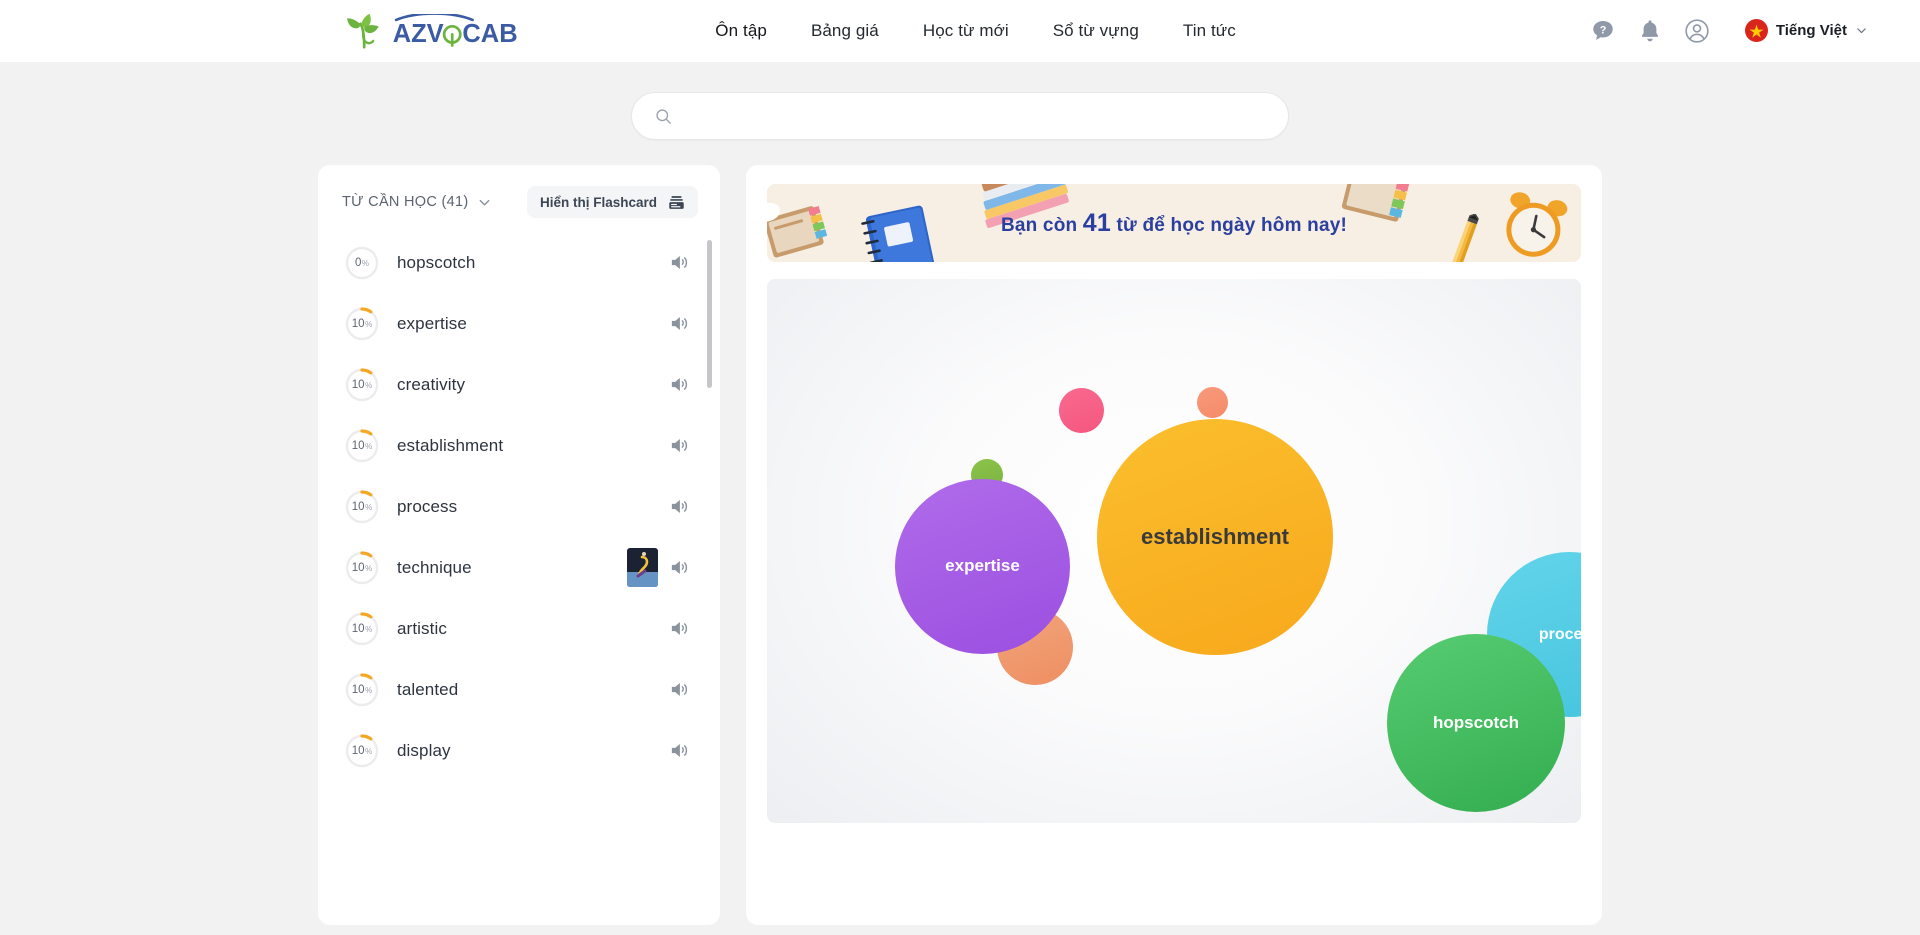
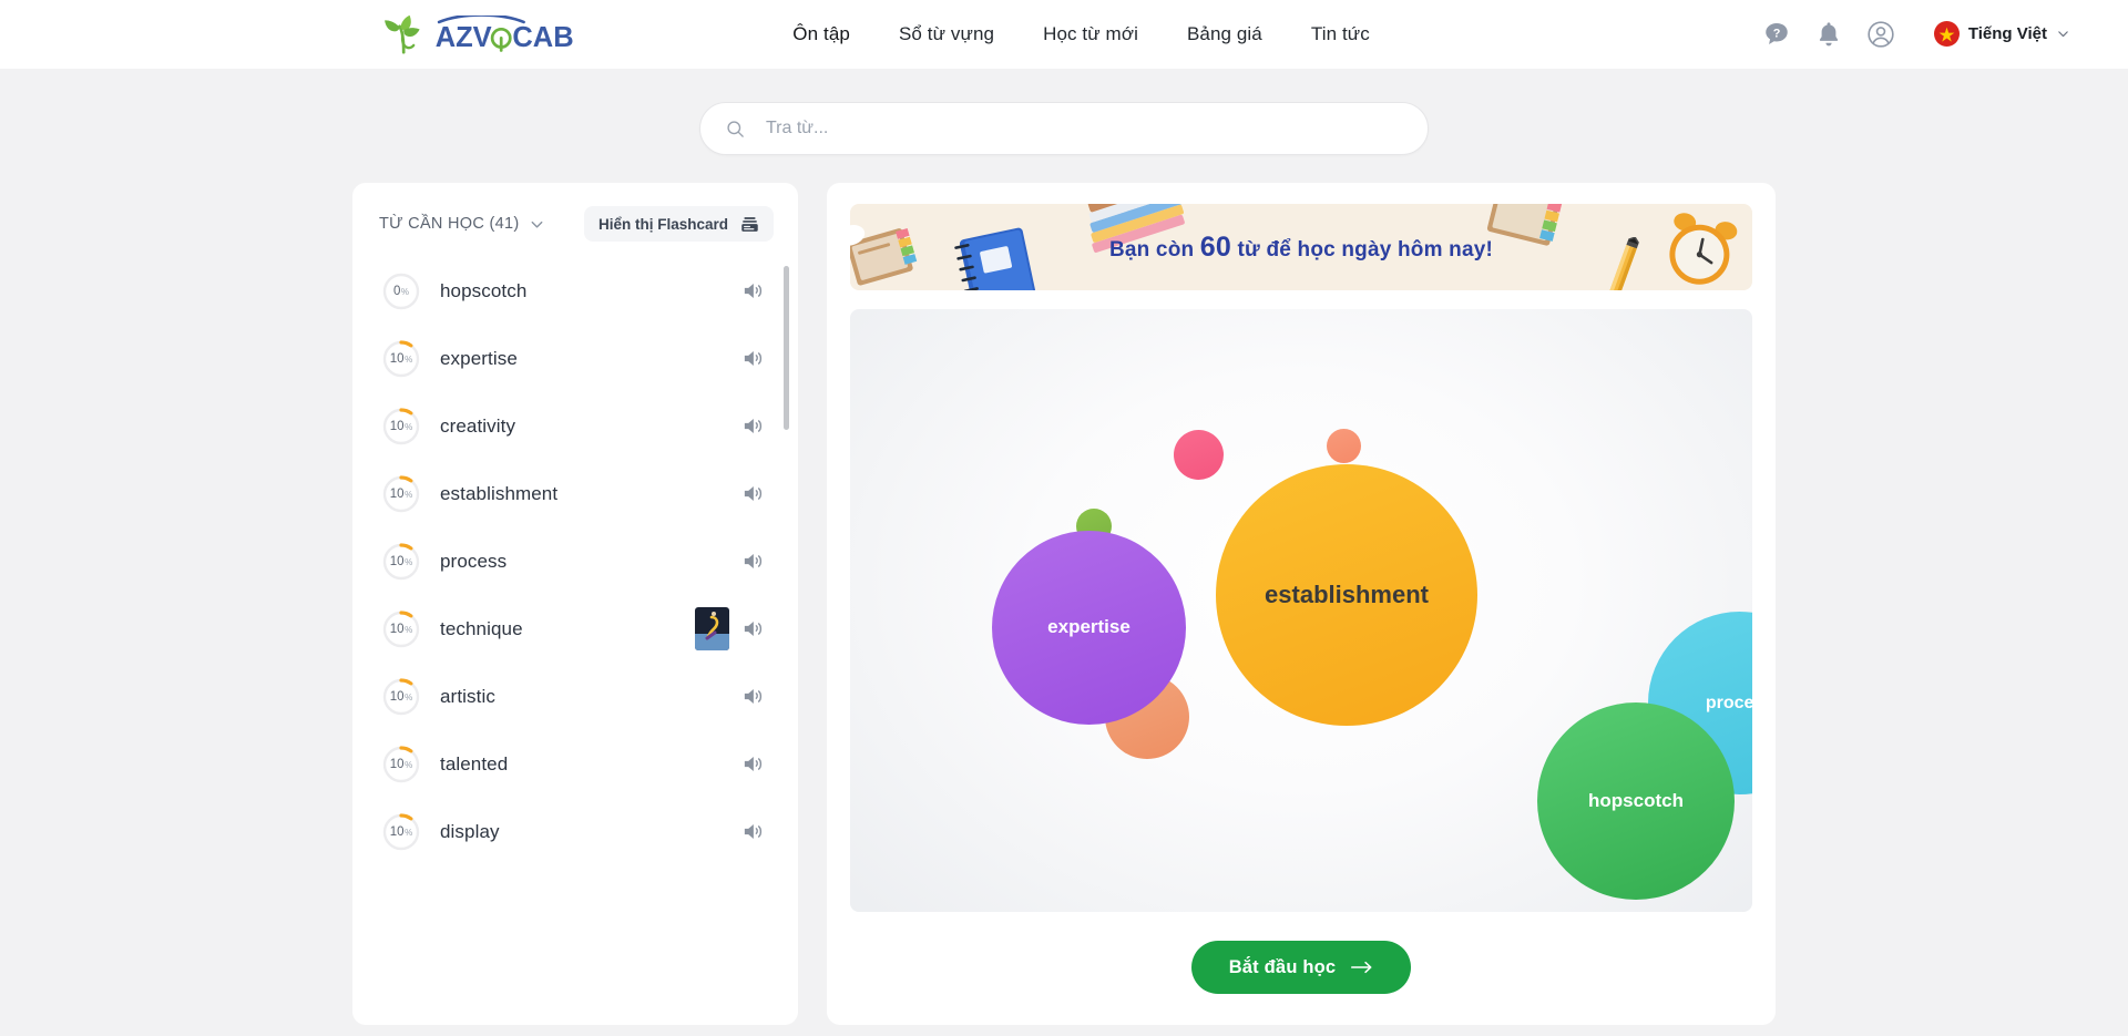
  AZV
  CAB
  Ôn tập
- Bảng giá
+ Sổ từ vựng
  Học từ mới
- Sổ từ vựng
+ Bảng giá
  Tin tức
  ?
  Tiếng Việt
+ Tra từ...
  TỪ CẦN HỌC (41)
  Hiển thị Flashcard
  0
  %
  hopscotch
  10
  %
  expertise
  10
  %
  creativity
  10
  %
  establishment
  10
  %
  process
  10
  %
  technique
  10
  %
  artistic
  10
  %
  talented
  10
  %
  display
- Bạn còn 41 từ để học ngày hôm nay!
+ Bạn còn 60 từ để học ngày hôm nay!
  establishment
  expertise
  proce
  hopscotch
+ Bắt đầu học
